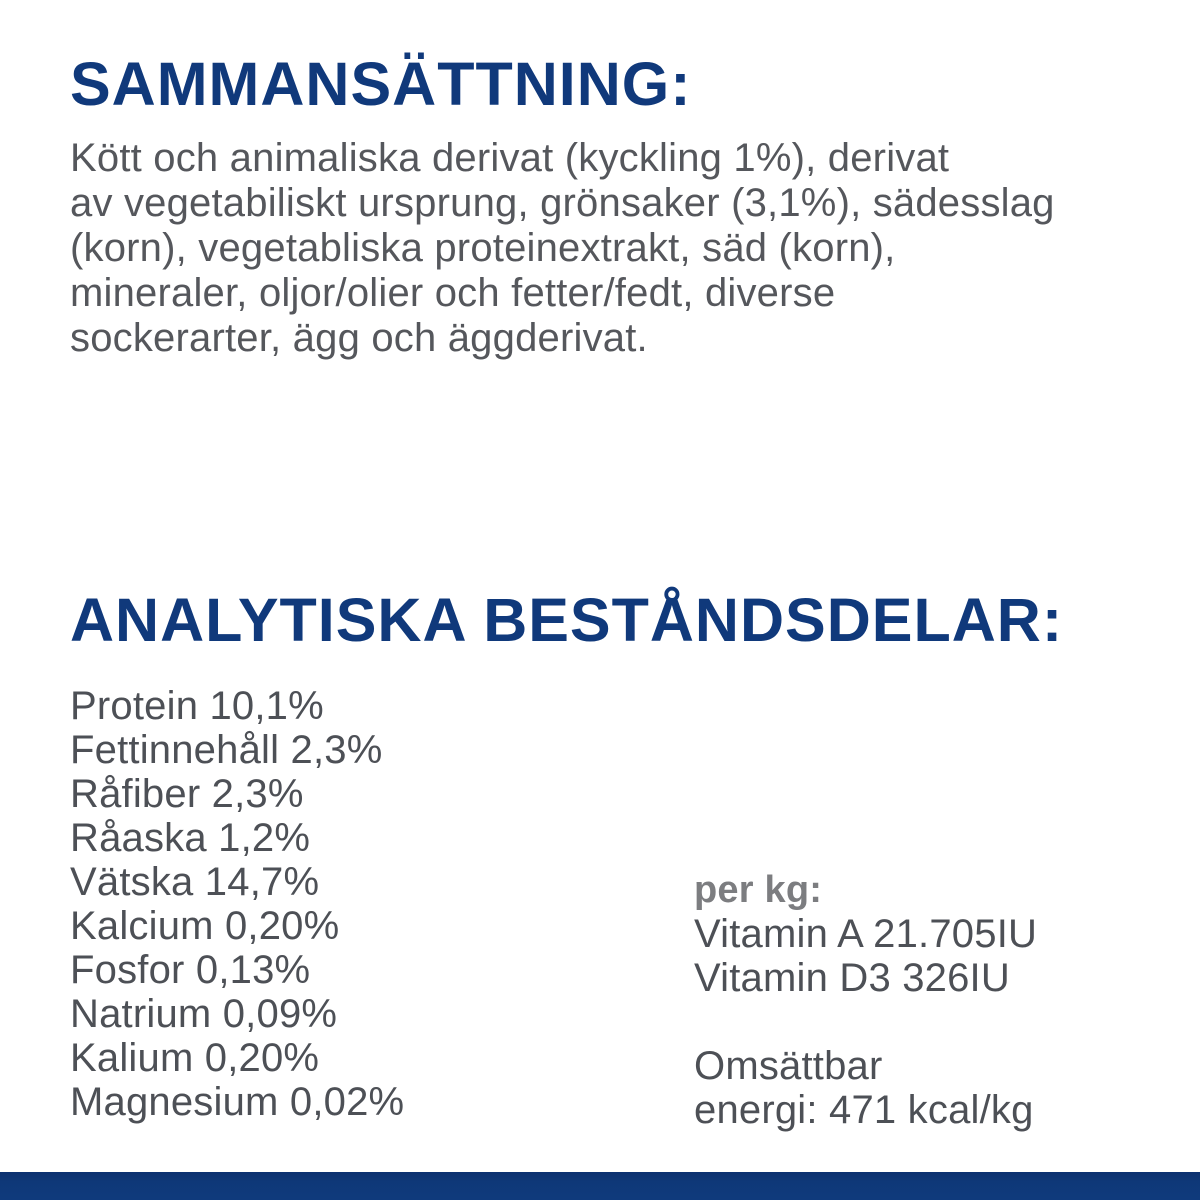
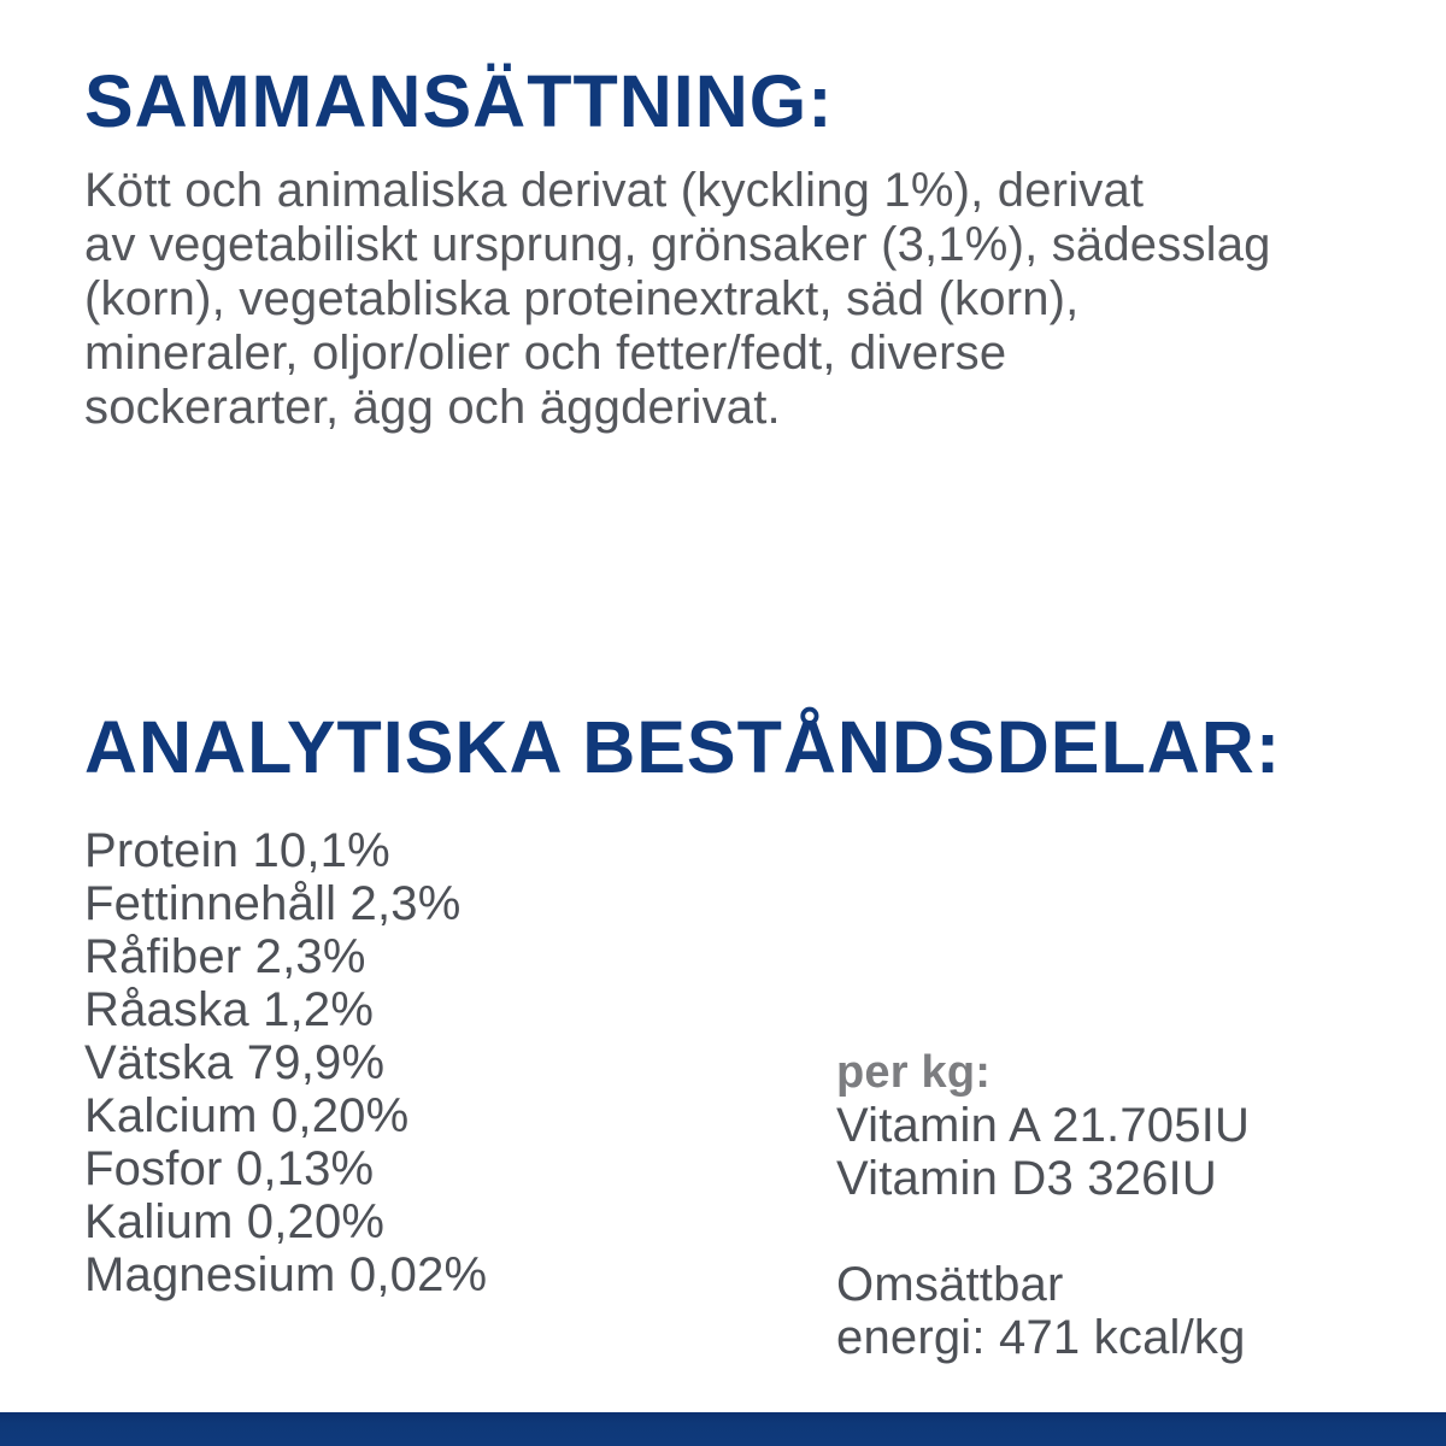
  SAMMANSÄTTNING:
  Kött och animaliska derivat (kyckling 1%), derivat
  av vegetabiliskt ursprung, grönsaker (3,1%), sädesslag
  (korn), vegetabliska proteinextrakt, säd (korn),
  mineraler, oljor/olier och fetter/fedt, diverse
  sockerarter, ägg och äggderivat.
  ANALYTISKA BESTÅNDSDELAR:
  Protein 10,1%
  Fettinnehåll 2,3%
  Råfiber 2,3%
  Råaska 1,2%
- Vätska 14,7%
+ Vätska 79,9%
  Kalcium 0,20%
  Fosfor 0,13%
- Natrium 0,09%
  Kalium 0,20%
  Magnesium 0,02%
  per kg:
  Vitamin A 21.705IU
  Vitamin D3 326IU
  Omsättbar
  energi: 471 kcal/kg
